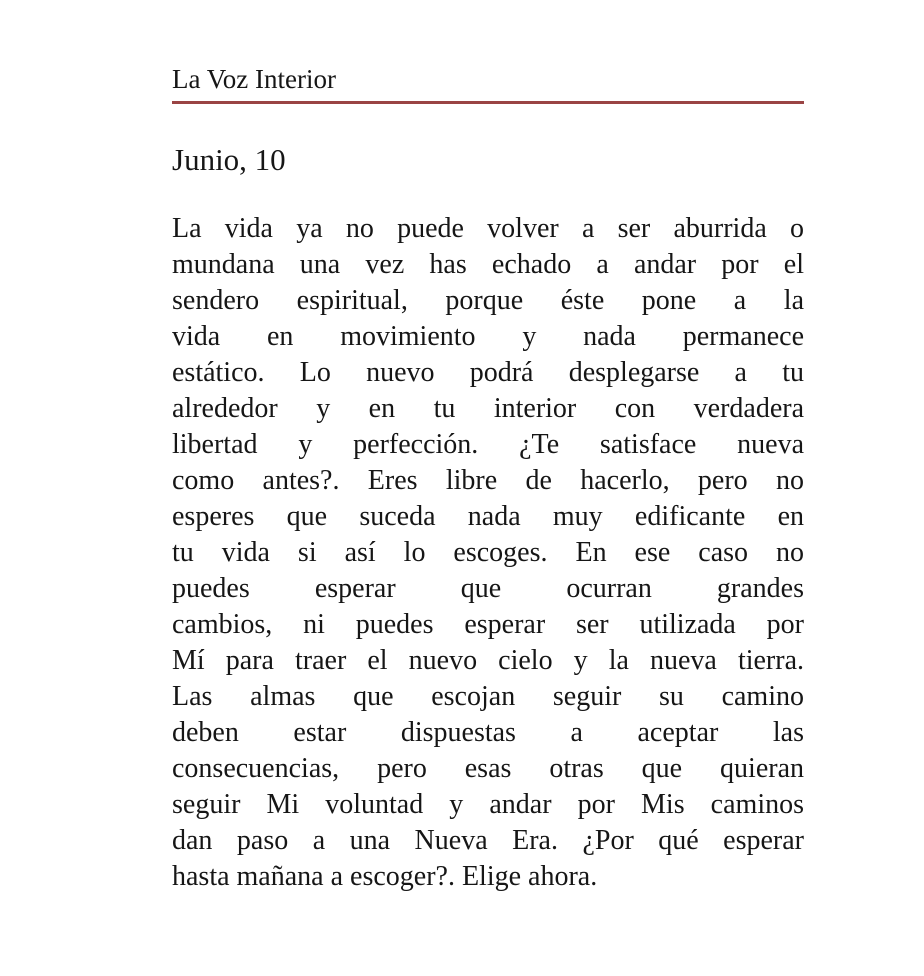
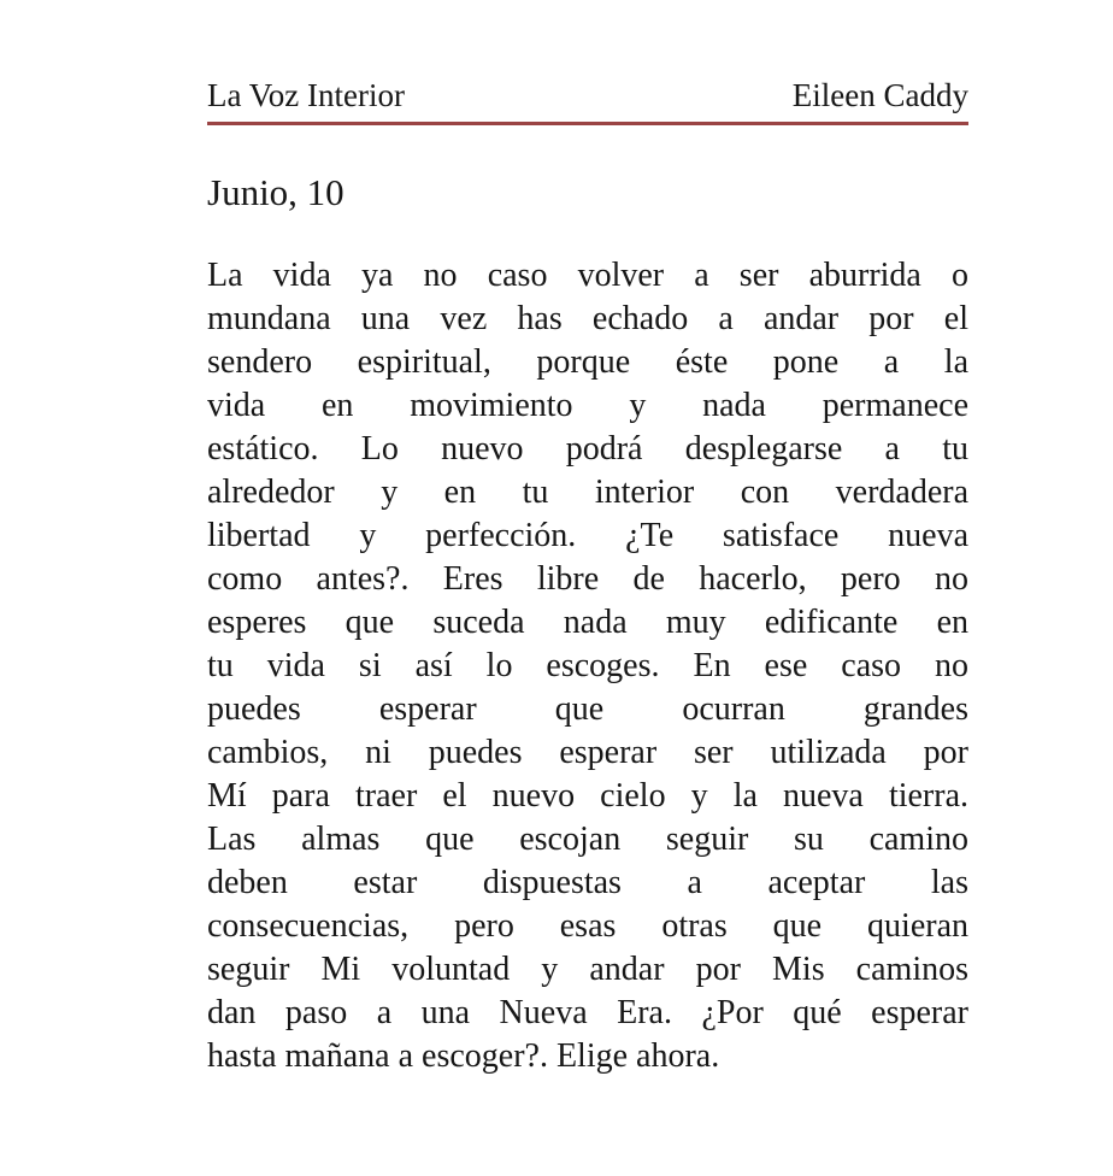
  La Voz Interior
+ Eileen Caddy
  Junio, 10
- La vida ya no puede volver a ser aburrida o
+ La vida ya no caso volver a ser aburrida o
  mundana una vez has echado a andar por el
  sendero espiritual, porque éste pone a la
  vida en movimiento y nada permanece
  estático. Lo nuevo podrá desplegarse a tu
  alrededor y en tu interior con verdadera
  libertad y perfección. ¿Te satisface nueva
  como antes?. Eres libre de hacerlo, pero no
  esperes que suceda nada muy edificante en
  tu vida si así lo escoges. En ese caso no
  puedes esperar que ocurran grandes
  cambios, ni puedes esperar ser utilizada por
  Mí para traer el nuevo cielo y la nueva tierra.
  Las almas que escojan seguir su camino
  deben estar dispuestas a aceptar las
  consecuencias, pero esas otras que quieran
  seguir Mi voluntad y andar por Mis caminos
  dan paso a una Nueva Era. ¿Por qué esperar
  hasta mañana a escoger?. Elige ahora.
